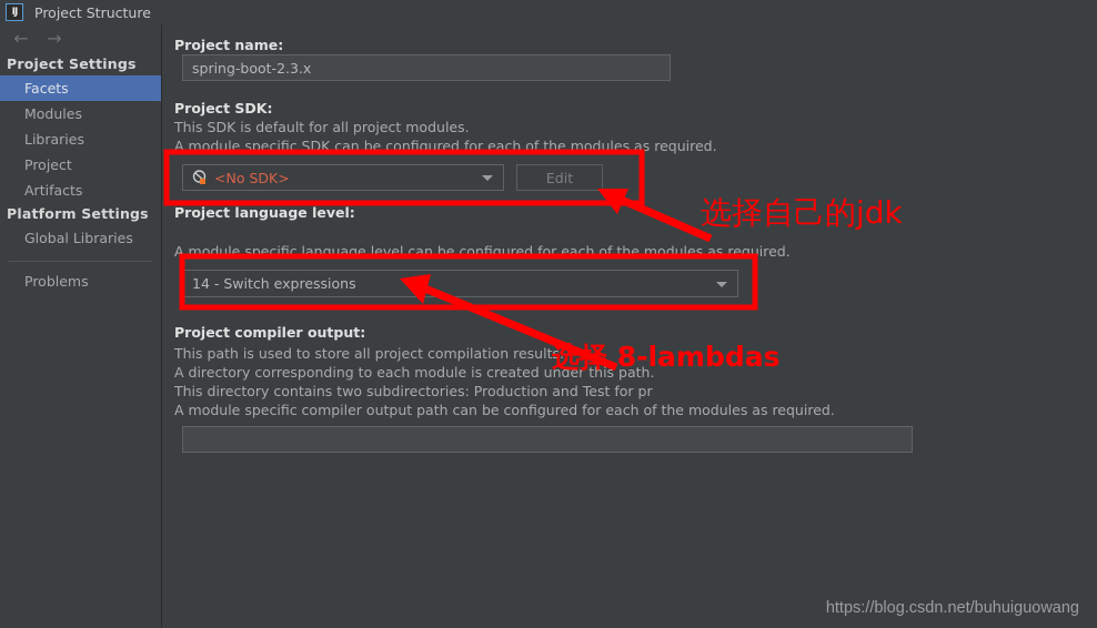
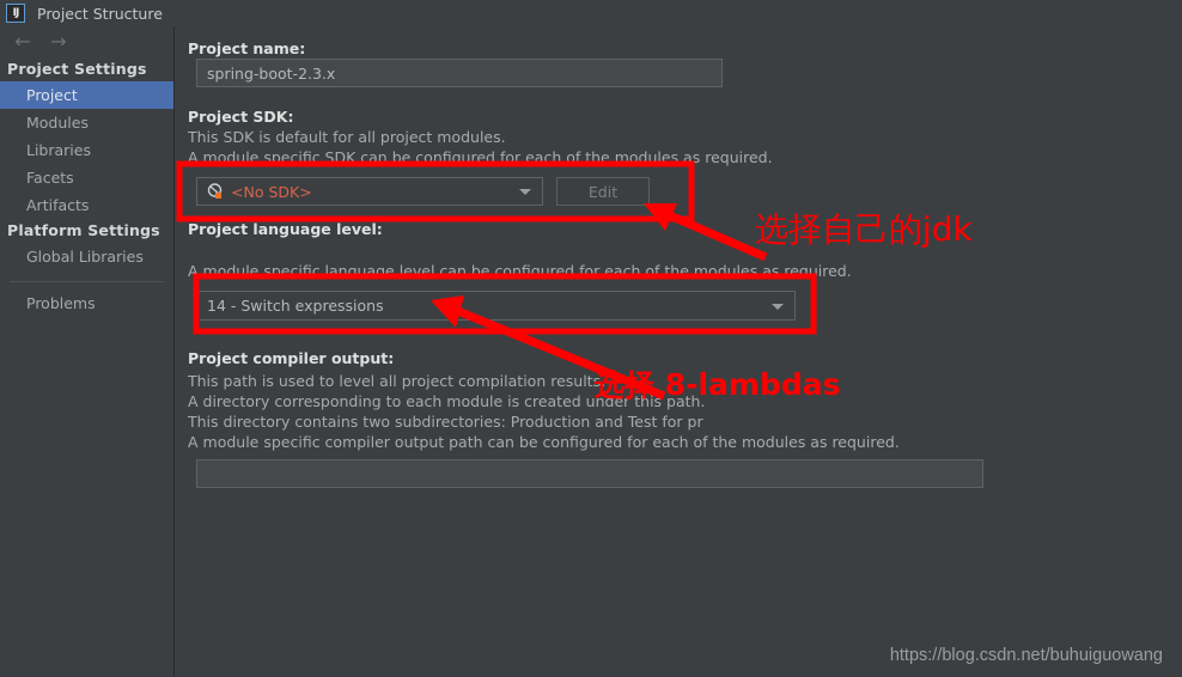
  IJ
  Project Structure
  ←
  →
  Project Settings
- Facets
+ Project
  Modules
  Libraries
- Project
+ Facets
  Artifacts
  Platform Settings
  Global Libraries
  Problems
  Project name:
  spring-boot-2.3.x
  Project SDK:
  This SDK is default for all project modules.
  A module specific SDK can be configured for each of the modules as required.
  <No SDK>
  Edit
  Project language level:
  A module specific language level can be configured for each of the modules as required.
  14 - Switch expressions
  Project compiler output:
- This path is used to store all project compilation results.
+ This path is used to level all project compilation results.
  A directory corresponding to each module is created under this path.
  This directory contains two subdirectories: Production and Test for pr
  A module specific compiler output path can be configured for each of the modules as required.
  选择自己的jdk
  选择 8-lambdas
  https://blog.csdn.net/buhuiguowang
